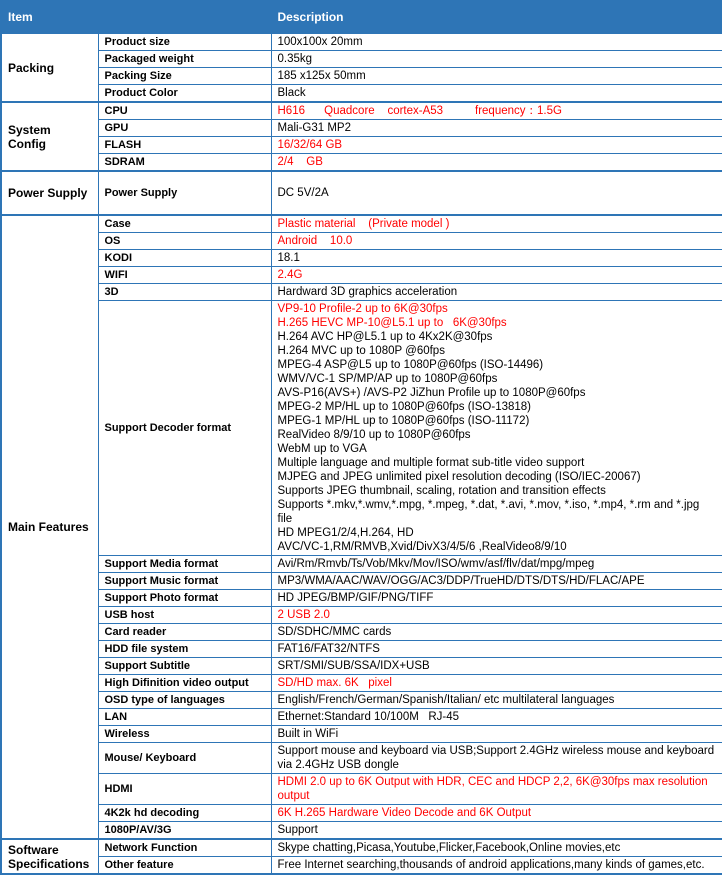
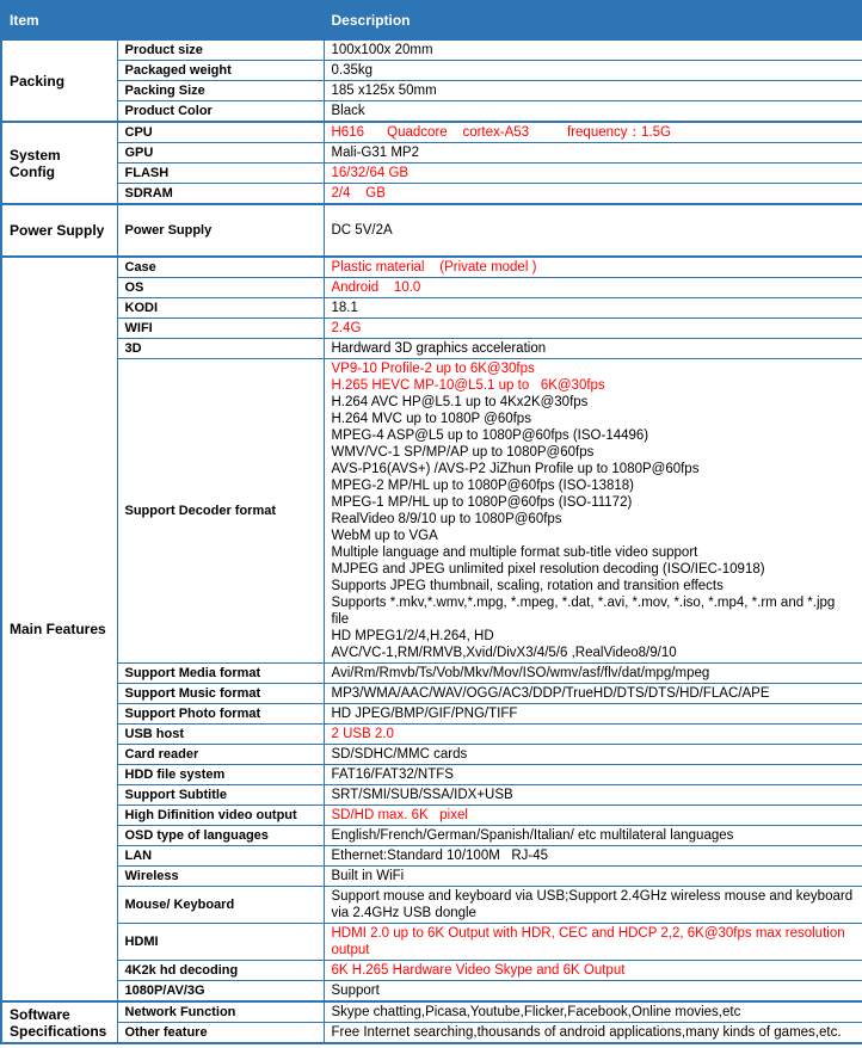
  Item	Description
  Packing	Product size	100x100x 20mm
  Packaged weight	0.35kg
  Packing Size	185 x125x 50mm
  Product Color	Black
  System Config	CPU	H616 Quadcore cortex-A53 frequency：1.5G
  GPU	Mali-G31 MP2
  FLASH	16/32/64 GB
  SDRAM	2/4 GB
  Power Supply	Power Supply	DC 5V/2A
  Main Features	Case	Plastic material (Private model )
  OS	Android 10.0
  KODI	18.1
  WIFI	2.4G
  3D	Hardward 3D graphics acceleration
- Support Decoder format	VP9-10 Profile-2 up to 6K@30fpsH.265 HEVC MP-10@L5.1 up to 6K@30fpsH.264 AVC HP@L5.1 up to 4Kx2K@30fpsH.264 MVC up to 1080P @60fpsMPEG-4 ASP@L5 up to 1080P@60fps (ISO-14496)WMV/VC-1 SP/MP/AP up to 1080P@60fpsAVS-P16(AVS+) /AVS-P2 JiZhun Profile up to 1080P@60fpsMPEG-2 MP/HL up to 1080P@60fps (ISO-13818)MPEG-1 MP/HL up to 1080P@60fps (ISO-11172)RealVideo 8/9/10 up to 1080P@60fpsWebM up to VGAMultiple language and multiple format sub-title video supportMJPEG and JPEG unlimited pixel resolution decoding (ISO/IEC-20067)Supports JPEG thumbnail, scaling, rotation and transition effectsSupports *.mkv,*.wmv,*.mpg, *.mpeg, *.dat, *.avi, *.mov, *.iso, *.mp4, *.rm and *.jpg fileHD MPEG1/2/4,H.264, HDAVC/VC-1,RM/RMVB,Xvid/DivX3/4/5/6 ,RealVideo8/9/10
+ Support Decoder format	VP9-10 Profile-2 up to 6K@30fpsH.265 HEVC MP-10@L5.1 up to 6K@30fpsH.264 AVC HP@L5.1 up to 4Kx2K@30fpsH.264 MVC up to 1080P @60fpsMPEG-4 ASP@L5 up to 1080P@60fps (ISO-14496)WMV/VC-1 SP/MP/AP up to 1080P@60fpsAVS-P16(AVS+) /AVS-P2 JiZhun Profile up to 1080P@60fpsMPEG-2 MP/HL up to 1080P@60fps (ISO-13818)MPEG-1 MP/HL up to 1080P@60fps (ISO-11172)RealVideo 8/9/10 up to 1080P@60fpsWebM up to VGAMultiple language and multiple format sub-title video supportMJPEG and JPEG unlimited pixel resolution decoding (ISO/IEC-10918)Supports JPEG thumbnail, scaling, rotation and transition effectsSupports *.mkv,*.wmv,*.mpg, *.mpeg, *.dat, *.avi, *.mov, *.iso, *.mp4, *.rm and *.jpg fileHD MPEG1/2/4,H.264, HDAVC/VC-1,RM/RMVB,Xvid/DivX3/4/5/6 ,RealVideo8/9/10
  Support Media format	Avi/Rm/Rmvb/Ts/Vob/Mkv/Mov/ISO/wmv/asf/flv/dat/mpg/mpeg
  Support Music format	MP3/WMA/AAC/WAV/OGG/AC3/DDP/TrueHD/DTS/DTS/HD/FLAC/APE
  Support Photo format	HD JPEG/BMP/GIF/PNG/TIFF
  USB host	2 USB 2.0
  Card reader	SD/SDHC/MMC cards
  HDD file system	FAT16/FAT32/NTFS
  Support Subtitle	SRT/SMI/SUB/SSA/IDX+USB
  High Difinition video output	SD/HD max. 6K pixel
  OSD type of languages	English/French/German/Spanish/Italian/ etc multilateral languages
  LAN	Ethernet:Standard 10/100M RJ-45
  Wireless	Built in WiFi
  Mouse/ Keyboard	Support mouse and keyboard via USB;Support 2.4GHz wireless mouse and keyboard via 2.4GHz USB dongle
  HDMI	HDMI 2.0 up to 6K Output with HDR, CEC and HDCP 2,2, 6K@30fps max resolution output
- 4K2k hd decoding	6K H.265 Hardware Video Decode and 6K Output
+ 4K2k hd decoding	6K H.265 Hardware Video Skype and 6K Output
  1080P/AV/3G	Support
  Software Specifications	Network Function	Skype chatting,Picasa,Youtube,Flicker,Facebook,Online movies,etc
  Other feature	Free Internet searching,thousands of android applications,many kinds of games,etc.
